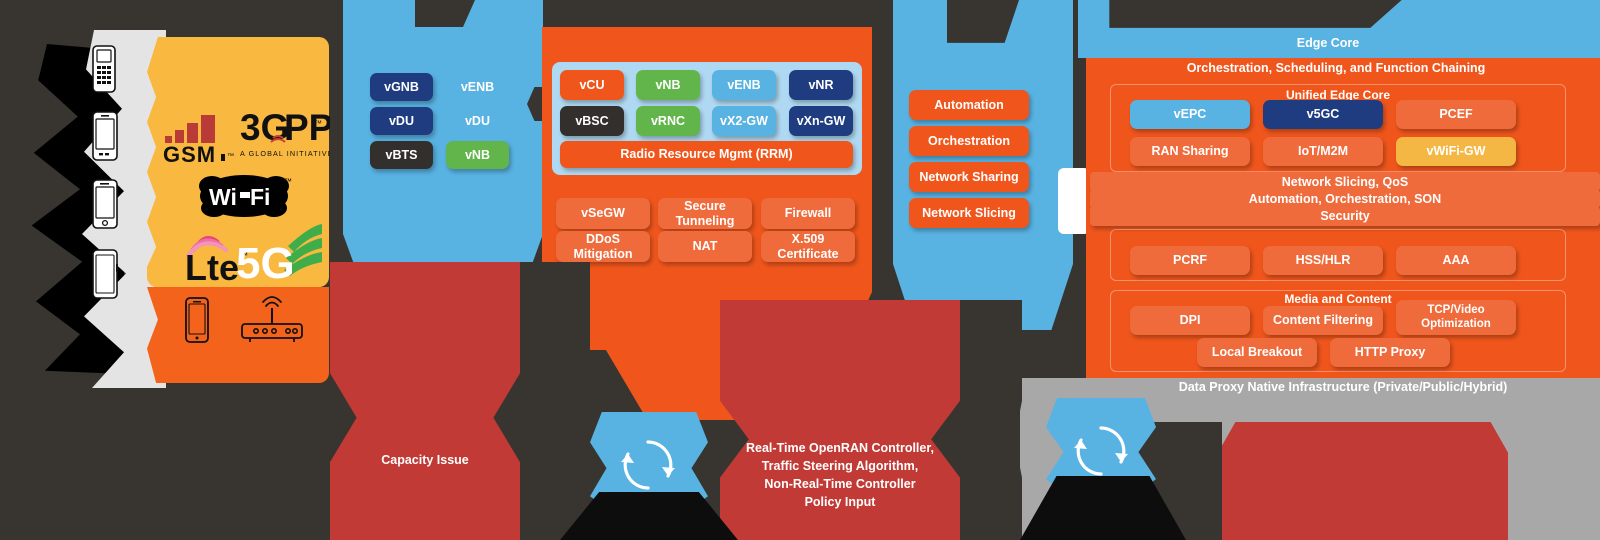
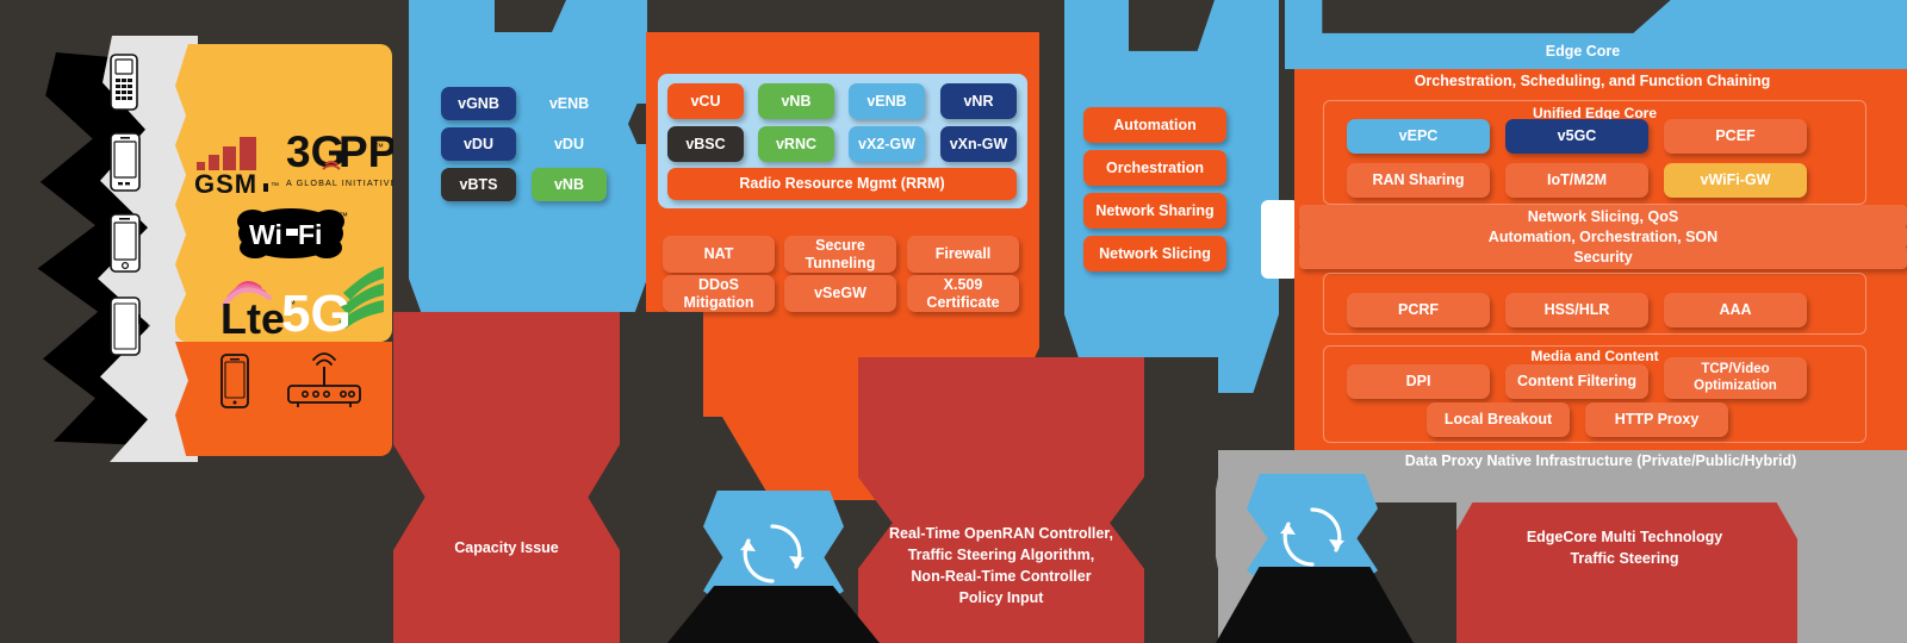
  GSM
  3G
  PP
  ™
  A GLOBAL INITIATIV
  Wi
  Fi
  ™
  Lte
  ™
  5G
  vGNB
  vDU
  vBTS
  vENB
  vDU
  vNB
  vCU
  vNB
  vENB
  vNR
  vBSC
  vRNC
  vX2-GW
  vXn-GW
  Radio Resource Mgmt (RRM)
- vSeGW
+ NAT
  Secure Tunneling
  Firewall
  DDoS Mitigation
- NAT
+ vSeGW
  X.509 Certificate
  Automation
  Orchestration
  Network Sharing
  Network Slicing
  Edge Core
  Orchestration, Scheduling, and Function Chaining
  Unified Edge Core
  vEPC
  v5GC
  PCEF
  RAN Sharing
  IoT/M2M
  vWiFi-GW
  Network Slicing, QoS
  Automation, Orchestration, SON
  Security
  PCRF
  HSS/HLR
  AAA
  Media and Content
  DPI
  Content Filtering
  TCP/Video Optimization
  Local Breakout
  HTTP Proxy
  Data Proxy Native Infrastructure (Private/Public/Hybrid)
  Capacity Issue
  Real-Time OpenRAN Controller,
  Traffic Steering Algorithm,
  Non-Real-Time Controller
  Policy Input
+ EdgeCore Multi Technology
+ Traffic Steering
